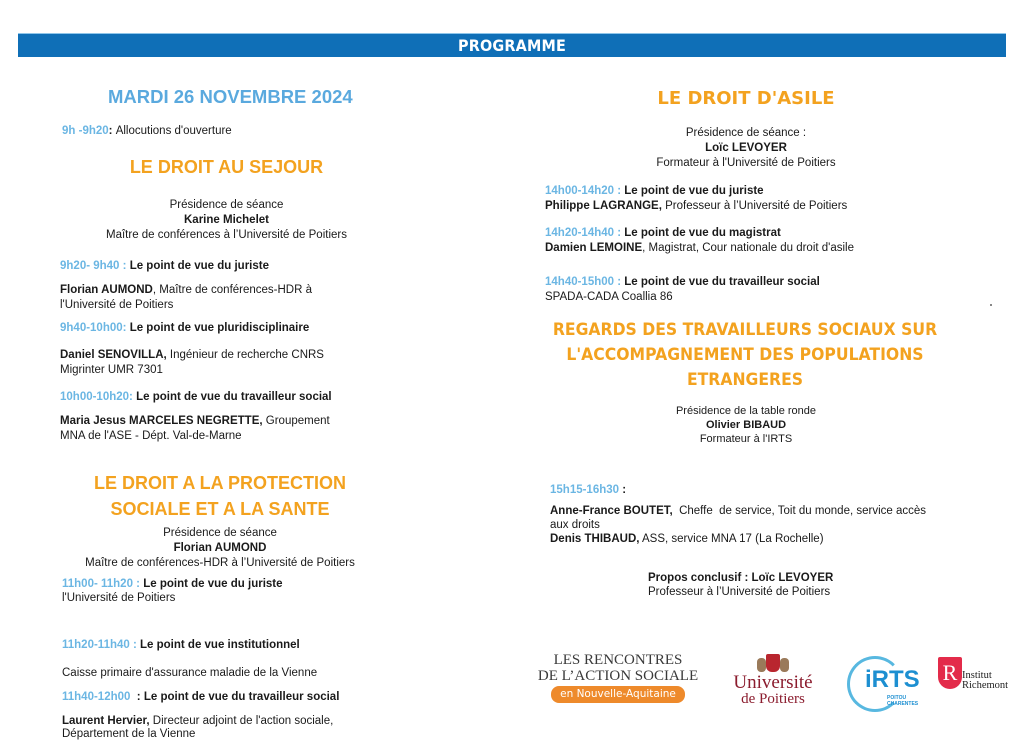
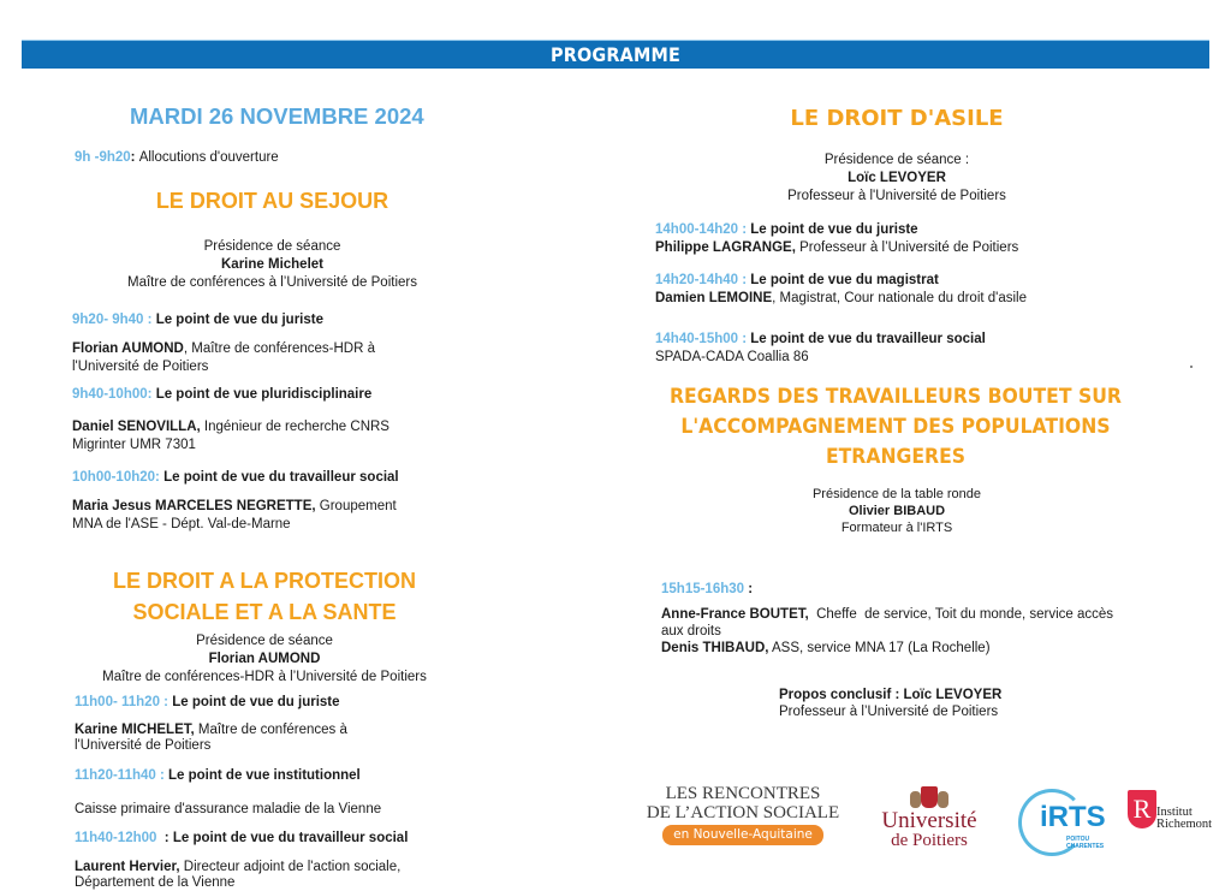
  PROGRAMME
  MARDI 26 NOVEMBRE 2024
  9h -9h20: Allocutions d'ouverture
  LE DROIT AU SEJOUR
  Présidence de séance
  Karine Michelet
  Maître de conférences à l’Université de Poitiers
  9h20- 9h40 : Le point de vue du juriste
  Florian AUMOND, Maître de conférences-HDR à
  l'Université de Poitiers
  9h40-10h00: Le point de vue pluridisciplinaire
  Daniel SENOVILLA, Ingénieur de recherche CNRS
  Migrinter UMR 7301
  10h00-10h20: Le point de vue du travailleur social
  Maria Jesus MARCELES NEGRETTE, Groupement
  MNA de l'ASE - Dépt. Val-de-Marne
  LE DROIT A LA PROTECTION
  SOCIALE ET A LA SANTE
  Présidence de séance
  Florian AUMOND
  Maître de conférences-HDR à l’Université de Poitiers
  11h00- 11h20 : Le point de vue du juriste
+ Karine MICHELET, Maître de conférences à
  l'Université de Poitiers
  11h20-11h40 : Le point de vue institutionnel
  Caisse primaire d'assurance maladie de la Vienne
  11h40-12h00 : Le point de vue du travailleur social
  Laurent Hervier, Directeur adjoint de l'action sociale,
  Département de la Vienne
  LE DROIT D'ASILE
  Présidence de séance :
  Loïc LEVOYER
- Formateur à l'Université de Poitiers
+ Professeur à l'Université de Poitiers
  14h00-14h20 : Le point de vue du juriste
  Philippe LAGRANGE, Professeur à l’Université de Poitiers
  14h20-14h40 : Le point de vue du magistrat
  Damien LEMOINE, Magistrat, Cour nationale du droit d'asile
  14h40-15h00 : Le point de vue du travailleur social
  SPADA-CADA Coallia 86
- REGARDS DES TRAVAILLEURS SOCIAUX SUR
+ REGARDS DES TRAVAILLEURS BOUTET SUR
  L'ACCOMPAGNEMENT DES POPULATIONS
  ETRANGERES
  Présidence de la table ronde
  Olivier BIBAUD
  Formateur à l'IRTS
  15h15-16h30 :
  Anne-France BOUTET, Cheffe de service, Toit du monde, service accès
  aux droits
  Denis THIBAUD, ASS, service MNA 17 (La Rochelle)
  Propos conclusif : Loïc LEVOYER
  Professeur à l’Université de Poitiers
  LES RENCONTRES
  DE L’ACTION SOCIALE
  en Nouvelle-Aquitaine
  Université
  de Poitiers
  iRTS
  R
  Institut
  Richemont
